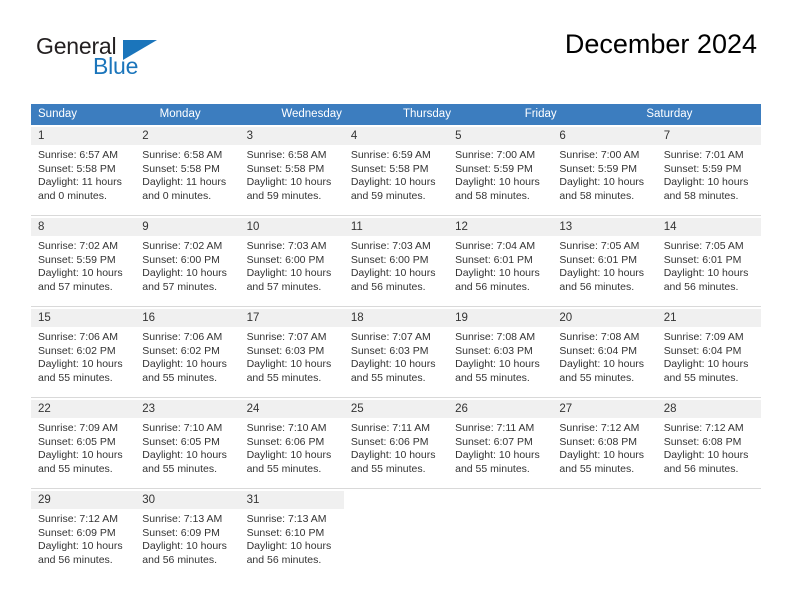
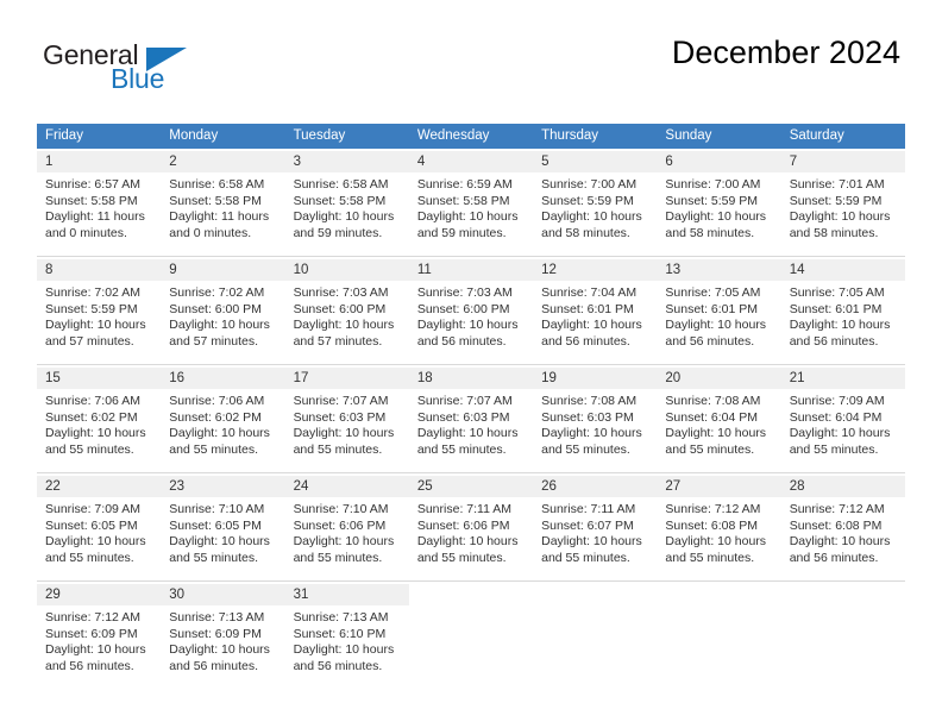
  General
  Blue
  December 2024
- Sunday
+ Friday
  Monday
+ Tuesday
  Wednesday
  Thursday
- Friday
+ Sunday
  Saturday
  1
  Sunrise: 6:57 AM
  Sunset: 5:58 PM
  Daylight: 11 hours
  and 0 minutes.
  2
  Sunrise: 6:58 AM
  Sunset: 5:58 PM
  Daylight: 11 hours
  and 0 minutes.
  3
  Sunrise: 6:58 AM
  Sunset: 5:58 PM
  Daylight: 10 hours
  and 59 minutes.
  4
  Sunrise: 6:59 AM
  Sunset: 5:58 PM
  Daylight: 10 hours
  and 59 minutes.
  5
  Sunrise: 7:00 AM
  Sunset: 5:59 PM
  Daylight: 10 hours
  and 58 minutes.
  6
  Sunrise: 7:00 AM
  Sunset: 5:59 PM
  Daylight: 10 hours
  and 58 minutes.
  7
  Sunrise: 7:01 AM
  Sunset: 5:59 PM
  Daylight: 10 hours
  and 58 minutes.
  8
  Sunrise: 7:02 AM
  Sunset: 5:59 PM
  Daylight: 10 hours
  and 57 minutes.
  9
  Sunrise: 7:02 AM
  Sunset: 6:00 PM
  Daylight: 10 hours
  and 57 minutes.
  10
  Sunrise: 7:03 AM
  Sunset: 6:00 PM
  Daylight: 10 hours
  and 57 minutes.
  11
  Sunrise: 7:03 AM
  Sunset: 6:00 PM
  Daylight: 10 hours
  and 56 minutes.
  12
  Sunrise: 7:04 AM
  Sunset: 6:01 PM
  Daylight: 10 hours
  and 56 minutes.
  13
  Sunrise: 7:05 AM
  Sunset: 6:01 PM
  Daylight: 10 hours
  and 56 minutes.
  14
  Sunrise: 7:05 AM
  Sunset: 6:01 PM
  Daylight: 10 hours
  and 56 minutes.
  15
  Sunrise: 7:06 AM
  Sunset: 6:02 PM
  Daylight: 10 hours
  and 55 minutes.
  16
  Sunrise: 7:06 AM
  Sunset: 6:02 PM
  Daylight: 10 hours
  and 55 minutes.
  17
  Sunrise: 7:07 AM
  Sunset: 6:03 PM
  Daylight: 10 hours
  and 55 minutes.
  18
  Sunrise: 7:07 AM
  Sunset: 6:03 PM
  Daylight: 10 hours
  and 55 minutes.
  19
  Sunrise: 7:08 AM
  Sunset: 6:03 PM
  Daylight: 10 hours
  and 55 minutes.
  20
  Sunrise: 7:08 AM
  Sunset: 6:04 PM
  Daylight: 10 hours
  and 55 minutes.
  21
  Sunrise: 7:09 AM
  Sunset: 6:04 PM
  Daylight: 10 hours
  and 55 minutes.
  22
  Sunrise: 7:09 AM
  Sunset: 6:05 PM
  Daylight: 10 hours
  and 55 minutes.
  23
  Sunrise: 7:10 AM
  Sunset: 6:05 PM
  Daylight: 10 hours
  and 55 minutes.
  24
  Sunrise: 7:10 AM
  Sunset: 6:06 PM
  Daylight: 10 hours
  and 55 minutes.
  25
  Sunrise: 7:11 AM
  Sunset: 6:06 PM
  Daylight: 10 hours
  and 55 minutes.
  26
  Sunrise: 7:11 AM
  Sunset: 6:07 PM
  Daylight: 10 hours
  and 55 minutes.
  27
  Sunrise: 7:12 AM
  Sunset: 6:08 PM
  Daylight: 10 hours
  and 55 minutes.
  28
  Sunrise: 7:12 AM
  Sunset: 6:08 PM
  Daylight: 10 hours
  and 56 minutes.
  29
  Sunrise: 7:12 AM
  Sunset: 6:09 PM
  Daylight: 10 hours
  and 56 minutes.
  30
  Sunrise: 7:13 AM
  Sunset: 6:09 PM
  Daylight: 10 hours
  and 56 minutes.
  31
  Sunrise: 7:13 AM
  Sunset: 6:10 PM
  Daylight: 10 hours
  and 56 minutes.
